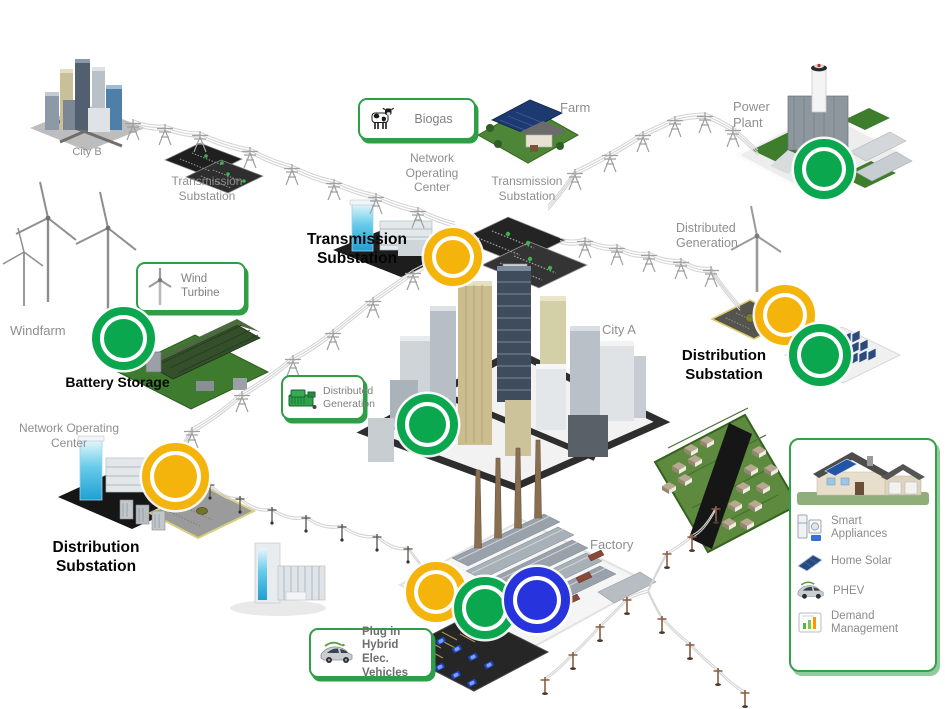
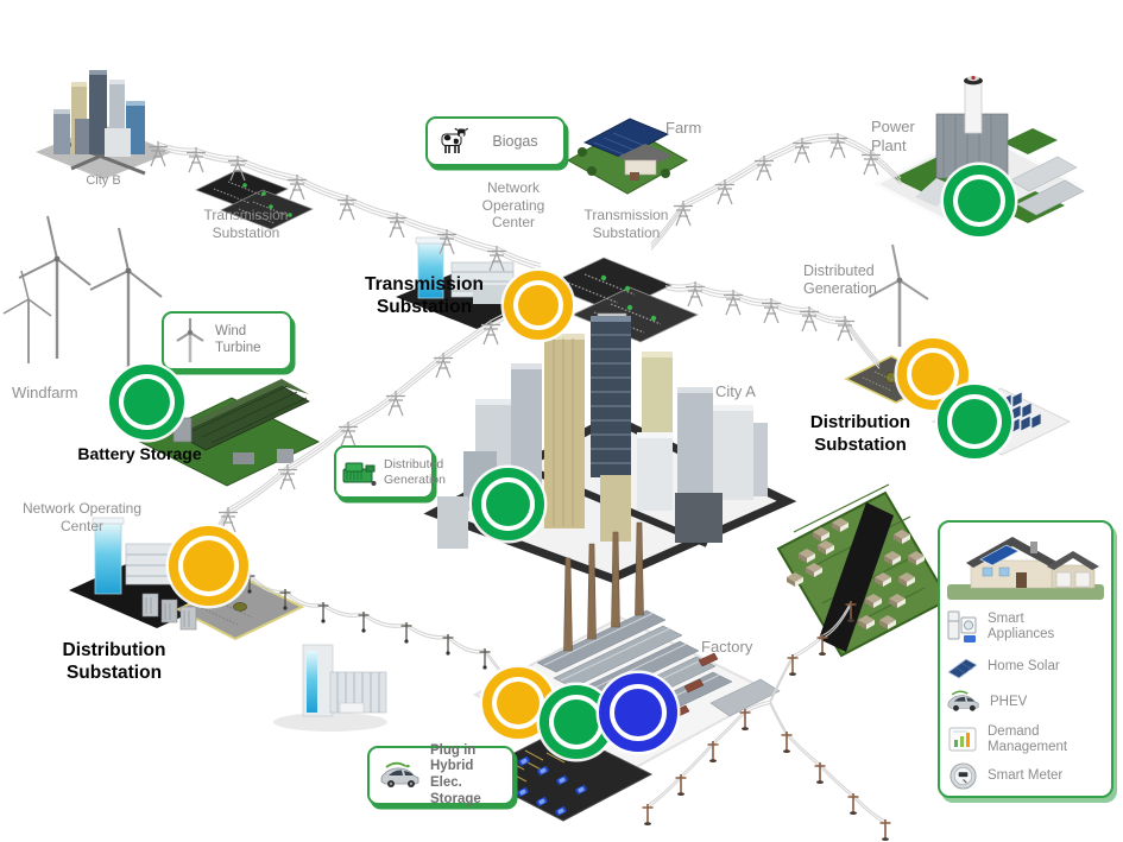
  City B
  Transmission Substation
  Windfarm
  Battery Storage
  Farm
  Network Operating Center
  Transmission Substation
  Transmission Substation
  Power Plant
  Distributed Generation
  Distribution Substation
  City A
  Network Operating Center
  Distribution Substation
  Factory
  Biogas
  Wind Turbine
  Distributed Generation
- Plug in Hybrid Elec. Vehicles
+ Plug in Hybrid Elec. Storage
  Smart Appliances
  Home Solar
  PHEV
  Demand Management
+ Smart Meter
